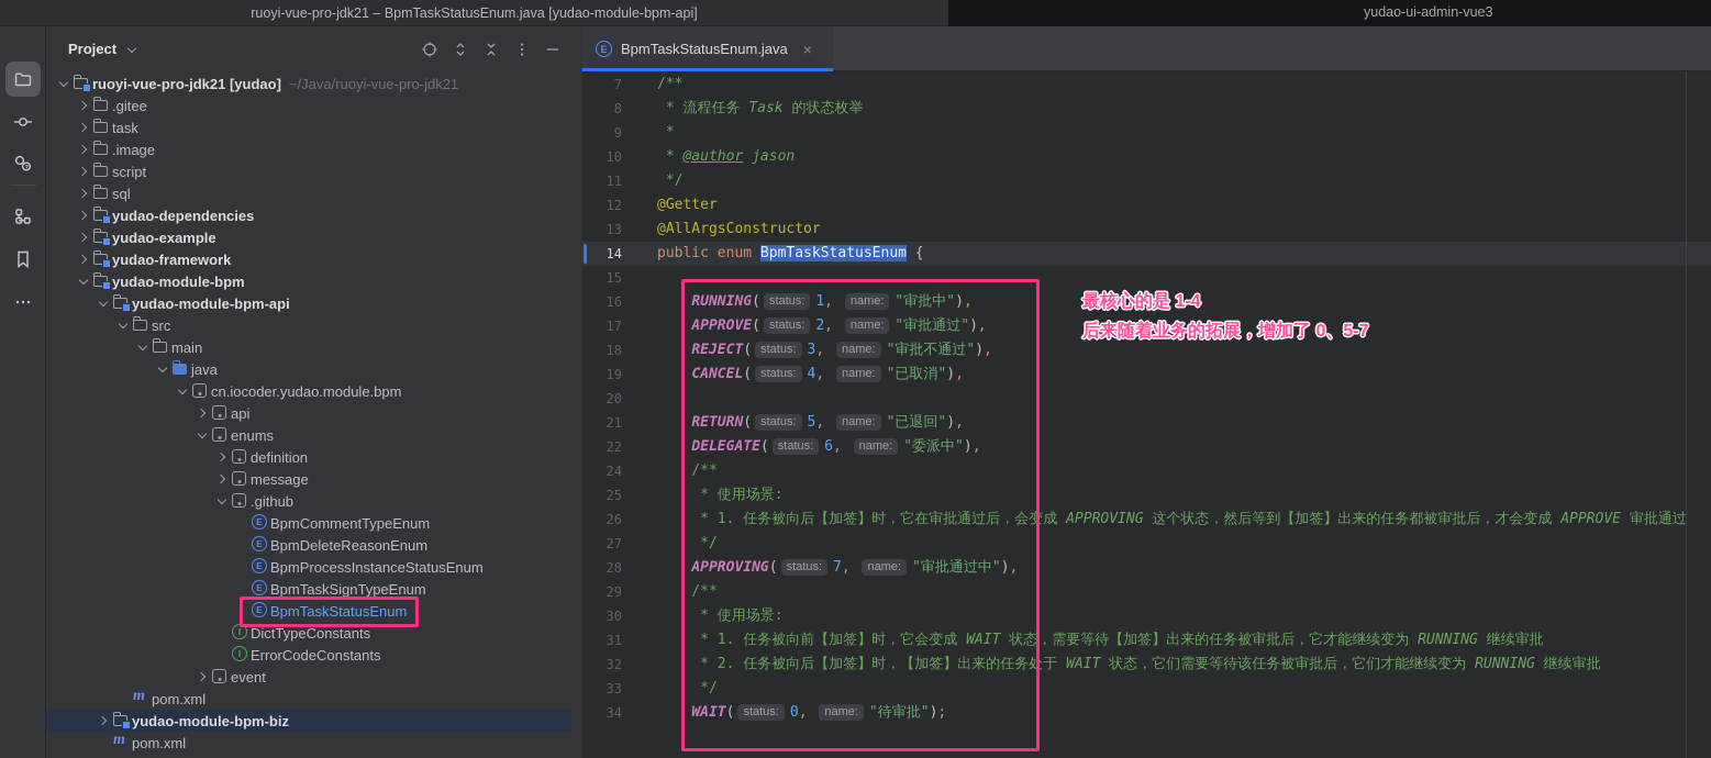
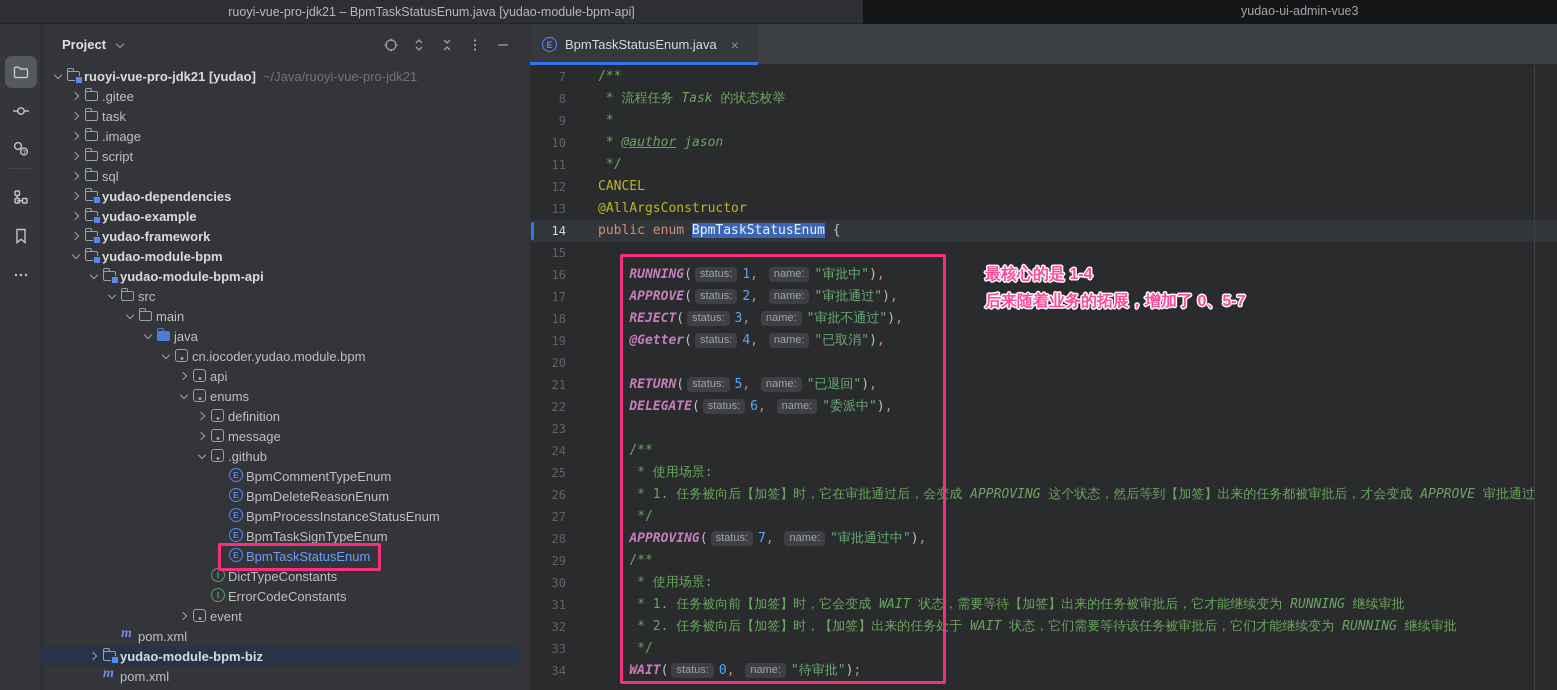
  ruoyi-vue-pro-jdk21 – BpmTaskStatusEnum.java [yudao-module-bpm-api]
  yudao-ui-admin-vue3
  Project
  ruoyi-vue-pro-jdk21 [yudao]
  ~/Java/ruoyi-vue-pro-jdk21
  .gitee
  task
  .image
  script
  sql
  yudao-dependencies
  yudao-example
  yudao-framework
  yudao-module-bpm
  yudao-module-bpm-api
  src
  main
  java
  cn.iocoder.yudao.module.bpm
  api
  enums
  definition
  message
  .github
  E
  BpmCommentTypeEnum
  E
  BpmDeleteReasonEnum
  E
  BpmProcessInstanceStatusEnum
  E
  BpmTaskSignTypeEnum
  E
  BpmTaskStatusEnum
  I
  DictTypeConstants
  I
  ErrorCodeConstants
  event
  m
  pom.xml
  yudao-module-bpm-biz
  m
  pom.xml
  E
  BpmTaskStatusEnum.java
  ×
  7
  /**
  8
  * 流程任务 Task 的状态枚举
  9
  *
  10
  * @author jason
  11
  */
  12
- @Getter
+ CANCEL
  13
  @AllArgsConstructor
  14
  public enum BpmTaskStatusEnum {
  15
  16
  RUNNING( status: 1, name: "审批中"),
  17
  APPROVE( status: 2, name: "审批通过"),
  18
  REJECT( status: 3, name: "审批不通过"),
  19
- CANCEL( status: 4, name: "已取消"),
+ @Getter( status: 4, name: "已取消"),
  20
  21
  RETURN( status: 5, name: "已退回"),
  22
  DELEGATE( status: 6, name: "委派中"),
+ 23
  24
  /**
  25
  * 使用场景:
  26
  * 1. 任务被向后【加签】时，它在审批通过后，会变成 APPROVING 这个状态，然后等到【加签】出来的任务都被审批后，才会变成 APPROVE 审批通过
  27
  */
  28
  APPROVING( status: 7, name: "审批通过中"),
  29
  /**
  30
  * 使用场景:
  31
  * 1. 任务被向前【加签】时，它会变成 WAIT 状态，需要等待【加签】出来的任务被审批后，它才能继续变为 RUNNING 继续审批
  32
  * 2. 任务被向后【加签】时，【加签】出来的任务处于 WAIT 状态，它们需要等待该任务被审批后，它们才能继续变为 RUNNING 继续审批
  33
  */
  34
  WAIT( status: 0, name: "待审批");
  最核心的是 1-4
  后来随着业务的拓展，增加了 0、5-7
